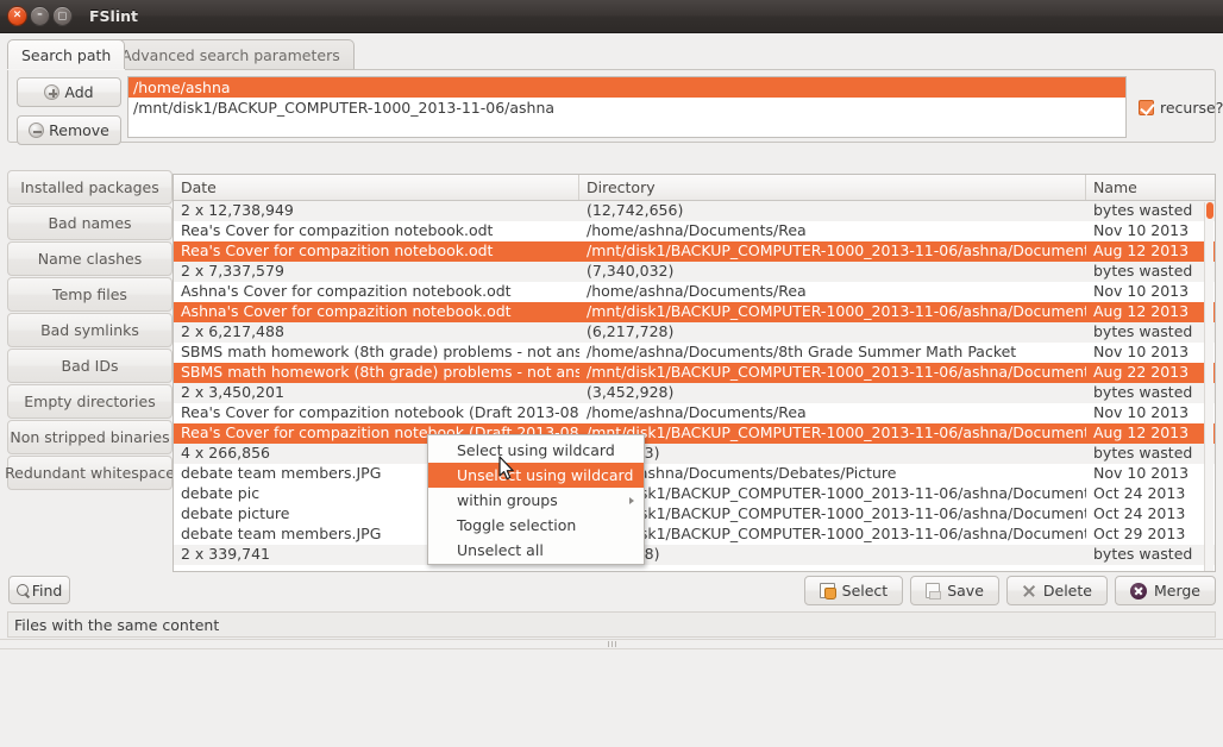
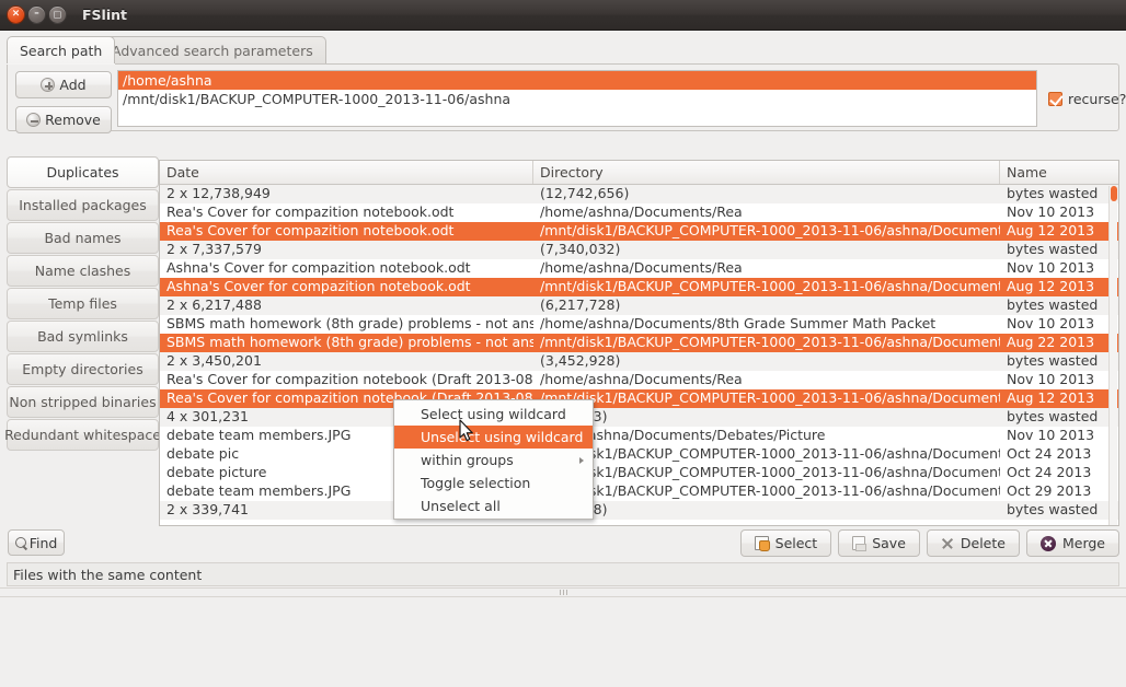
  ×
  –
  □
  FSlint
  Search path
  Advanced search parameters
  Add
  Remove
  /home/ashna
  /mnt/disk1/BACKUP_COMPUTER-1000_2013-11-06/ashna
  recurse?
+ Duplicates
  Installed packages
  Bad names
  Name clashes
  Temp files
  Bad symlinks
- Bad IDs
  Empty directories
  Non stripped binaries
  Redundant whitespace
  Date
  Directory
  Name
  2 x 12,738,949
  (12,742,656)
  bytes wasted
  Rea's Cover for compazition notebook.odt
  /home/ashna/Documents/Rea
  Nov 10 2013
  Rea's Cover for compazition notebook.odt
  /mnt/disk1/BACKUP_COMPUTER-1000_2013-11-06/ashna/Documen
  Aug 12 2013
  2 x 7,337,579
  (7,340,032)
  bytes wasted
  Ashna's Cover for compazition notebook.odt
  /home/ashna/Documents/Rea
  Nov 10 2013
  Ashna's Cover for compazition notebook.odt
  /mnt/disk1/BACKUP_COMPUTER-1000_2013-11-06/ashna/Documen
  Aug 12 2013
  2 x 6,217,488
  (6,217,728)
  bytes wasted
  SBMS math homework (8th grade) problems - not ans
  /home/ashna/Documents/8th Grade Summer Math Packet
  Nov 10 2013
  SBMS math homework (8th grade) problems - not ans
  /mnt/disk1/BACKUP_COMPUTER-1000_2013-11-06/ashna/Documen
  Aug 22 2013
  2 x 3,450,201
  (3,452,928)
  bytes wasted
  Rea's Cover for compazition notebook (Draft 2013-08
  /home/ashna/Documents/Rea
  Nov 10 2013
  Rea's Cover for compazition notebook (Draft 2013-08
  /mnt/disk1/BACKUP_COMPUTER-1000_2013-11-06/ashna/Documen
  Aug 12 2013
- 4 x 266,856
+ 4 x 301,231
  bytes wasted
  debate team members.JPG
  shna/Documents/Debates/Picture
  Nov 10 2013
  debate pic
  k1/BACKUP_COMPUTER-1000_2013-11-06/ashna/Documen
  Oct 24 2013
  debate picture
  k1/BACKUP_COMPUTER-1000_2013-11-06/ashna/Documen
  Oct 24 2013
  debate team members.JPG
  k1/BACKUP_COMPUTER-1000_2013-11-06/ashna/Documen
  Oct 29 2013
  2 x 339,741
  bytes wasted
  Select using wildcard
  Unselect using wildcard
  within groups
  Toggle selection
  Unselect all
  Find
  Select
  Save
  Delete
  Merge
  Files with the same content
